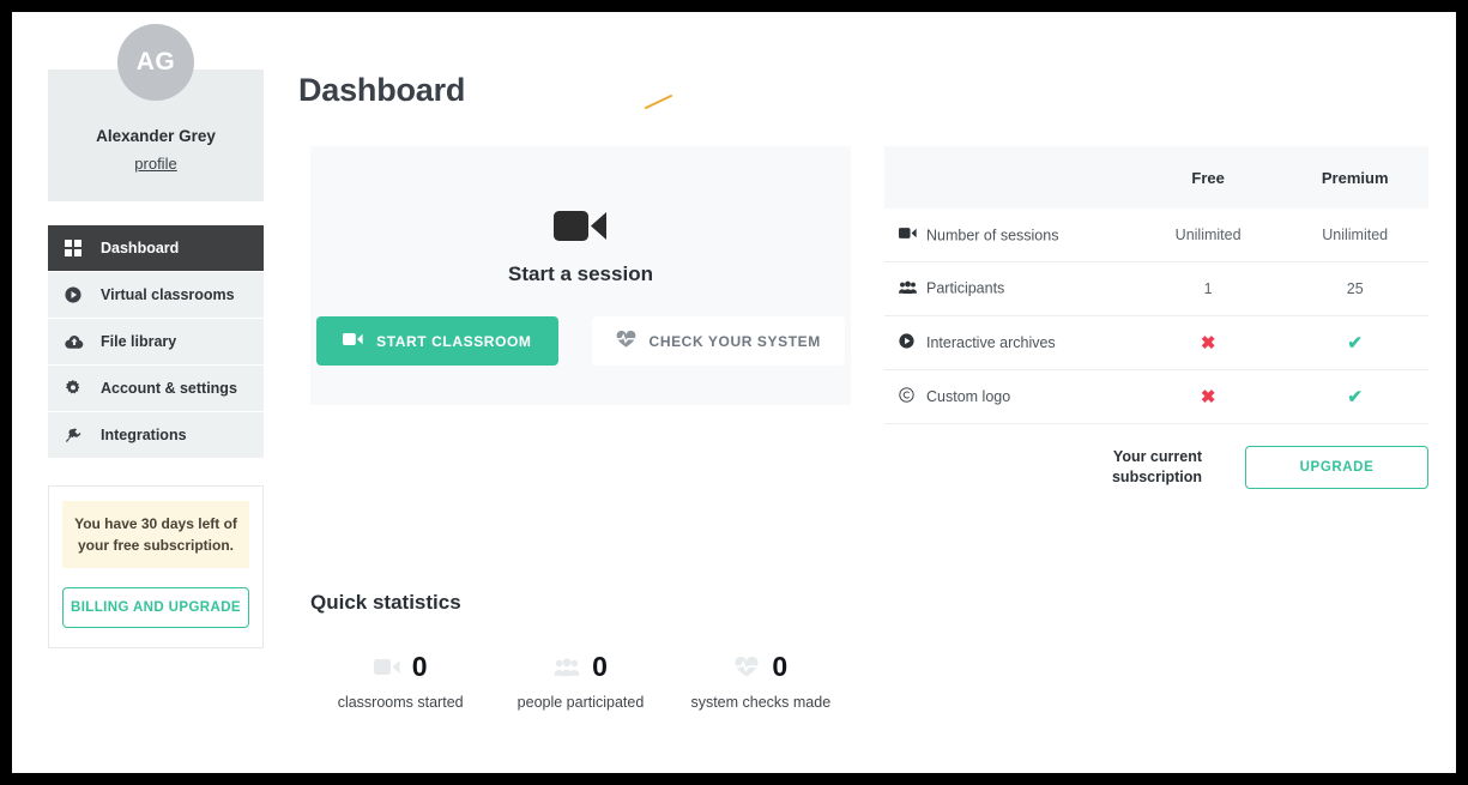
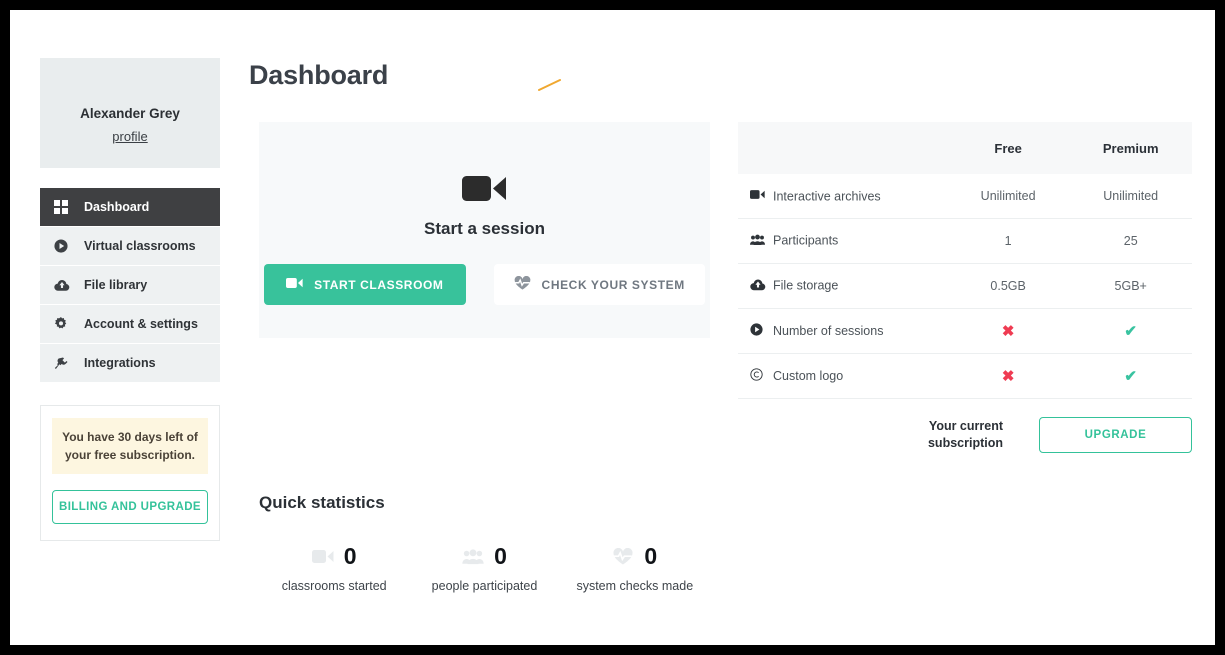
- AG
  Alexander Grey
  profile
  Dashboard
  Virtual classrooms
  File library
  Account & settings
  Integrations
  You have 30 days left of your free subscription.
  BILLING AND UPGRADE
  Dashboard
  Start a session
  START CLASSROOM
  CHECK YOUR SYSTEM
  	Free	Premium
- Number of sessions	Unilimited	Unilimited
+ Interactive archives	Unilimited	Unilimited
  Participants	1	25
+ File storage	0.5GB	5GB+
- Interactive archives	✖	✔
+ Number of sessions	✖	✔
  Custom logo	✖	✔
  Your current subscription
  UPGRADE
  Quick statistics
  0
  classrooms started
  0
  people participated
  0
  system checks made
